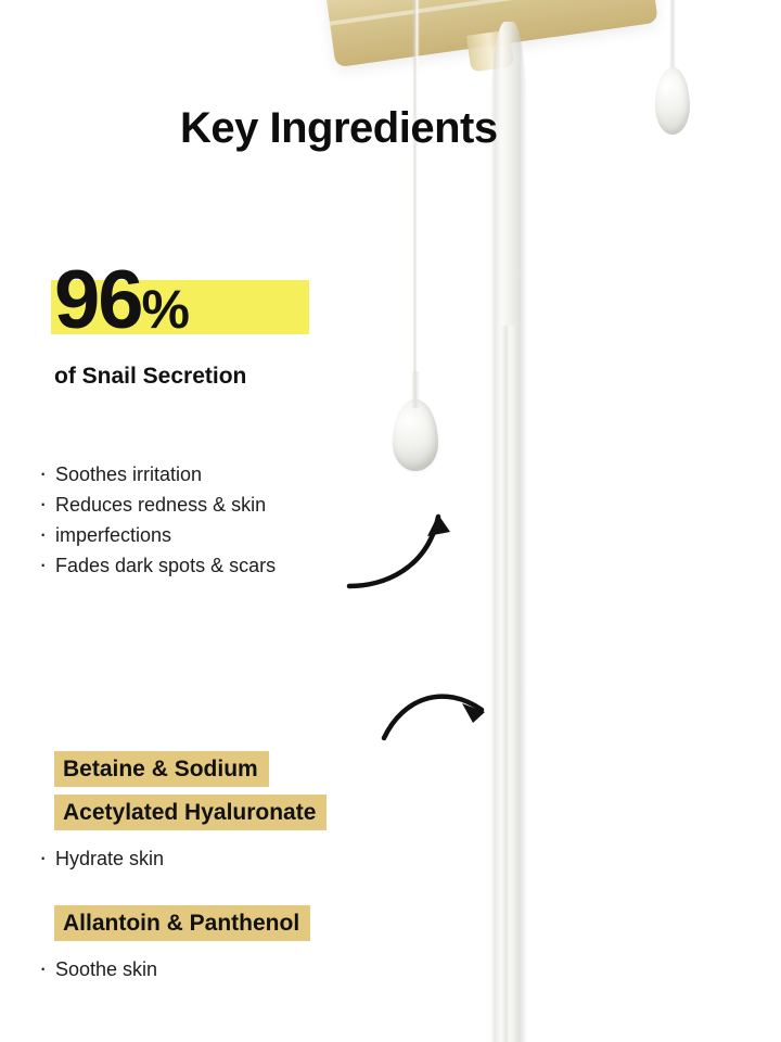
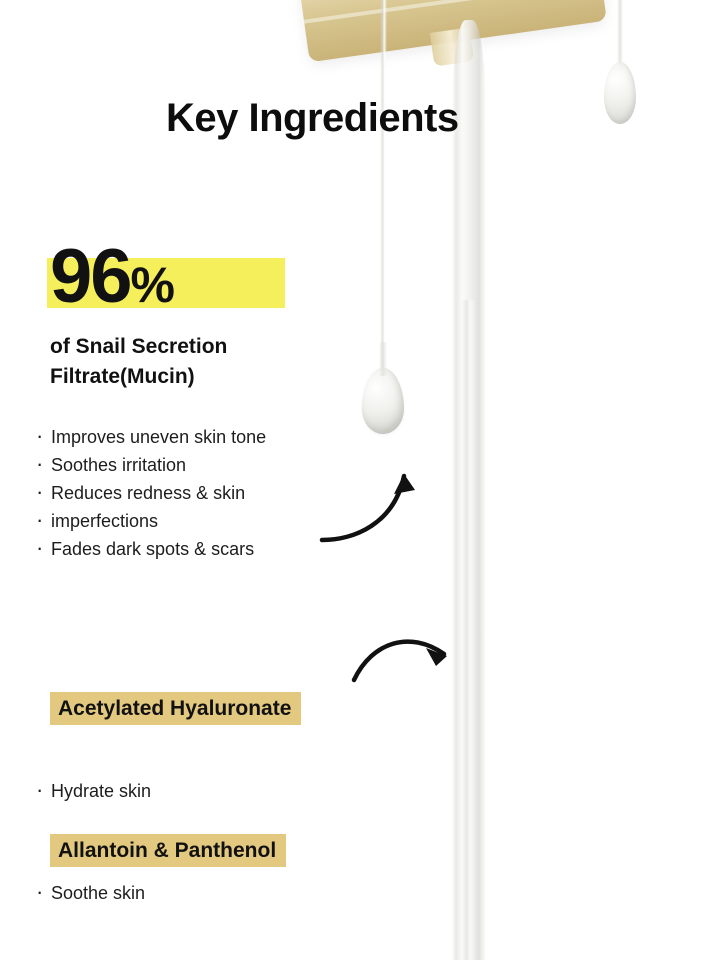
  Key Ingredients
  96%
  of Snail Secretion
+ Filtrate(Mucin)
+ Improves uneven skin tone
  Soothes irritation
  Reduces redness & skin
  imperfections
  Fades dark spots & scars
- Betaine & Sodium
  Acetylated Hyaluronate
  Hydrate skin
  Allantoin & Panthenol
  Soothe skin
